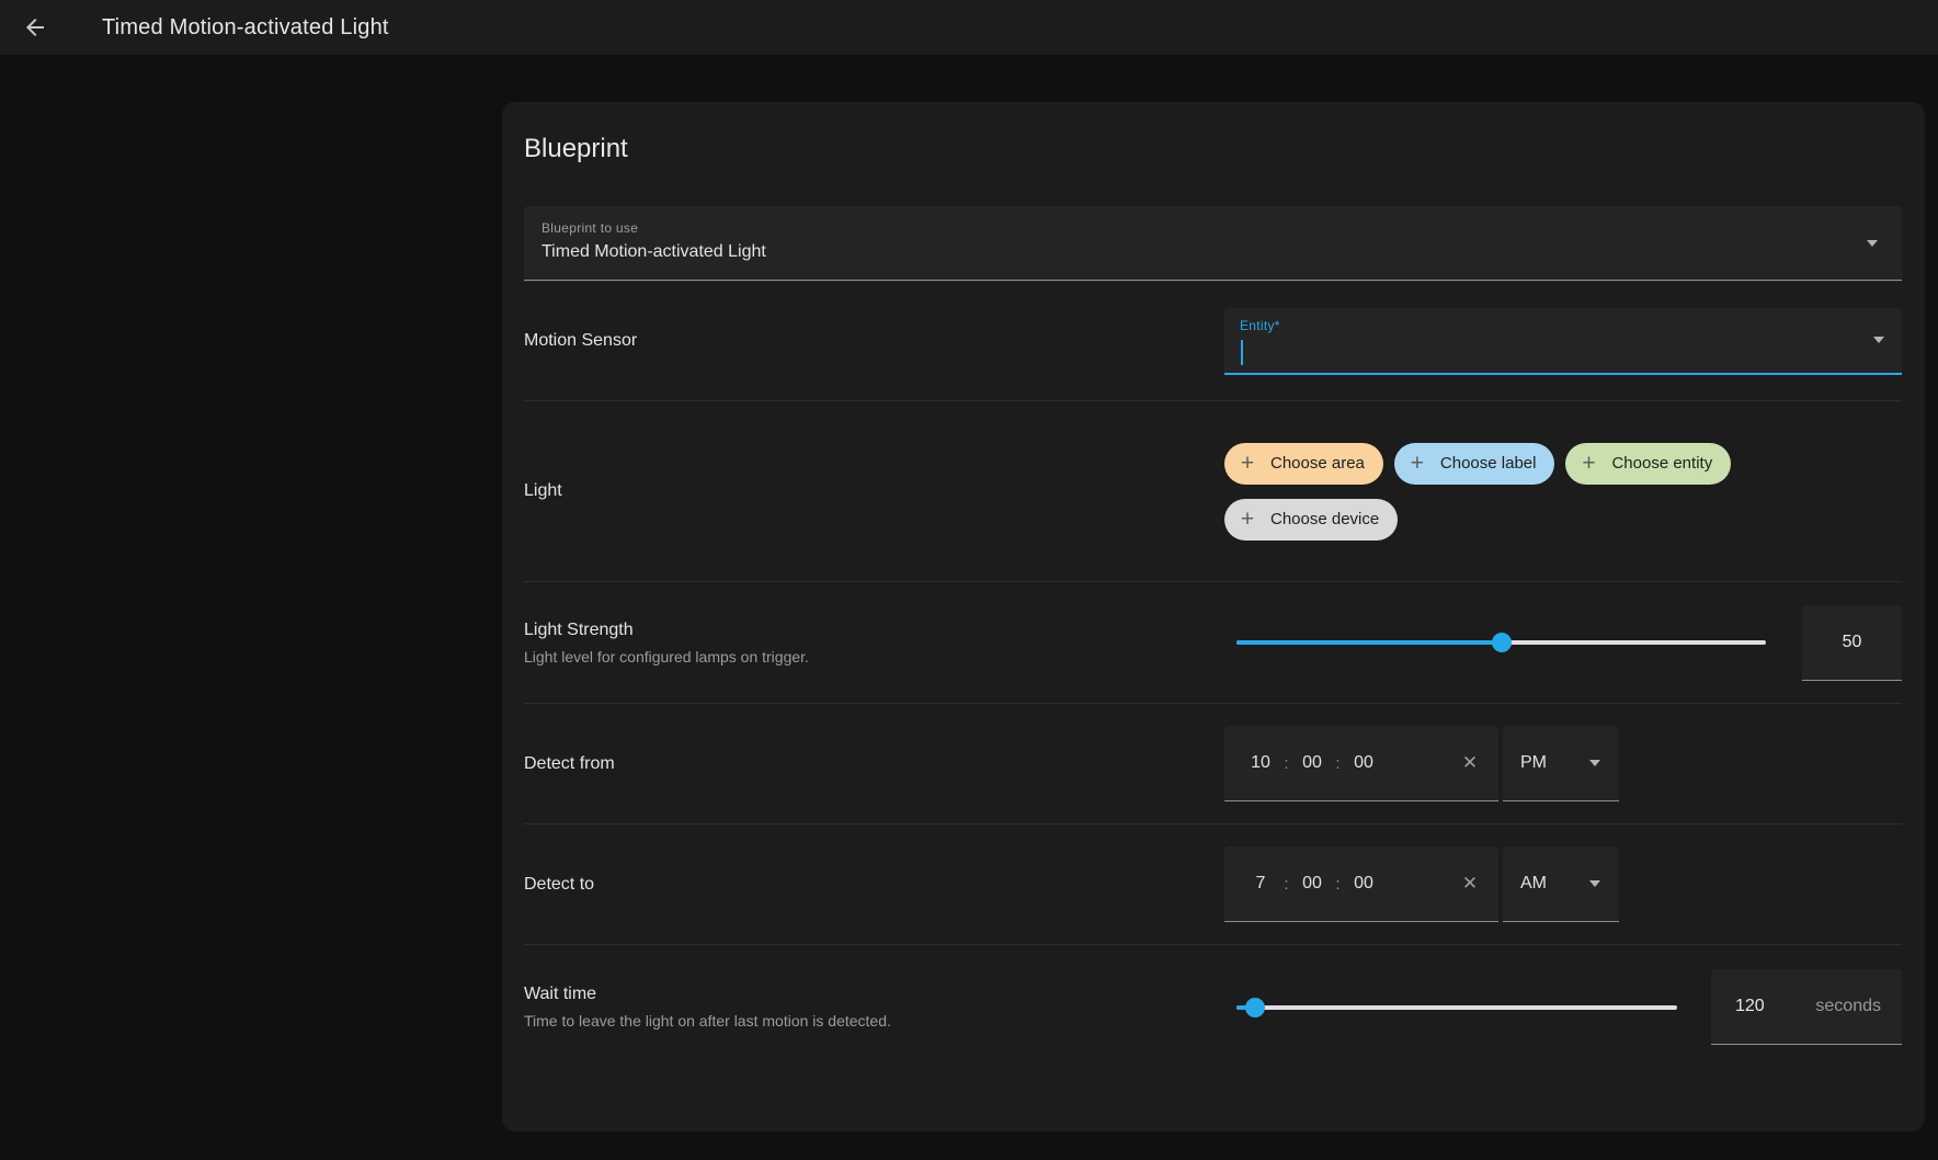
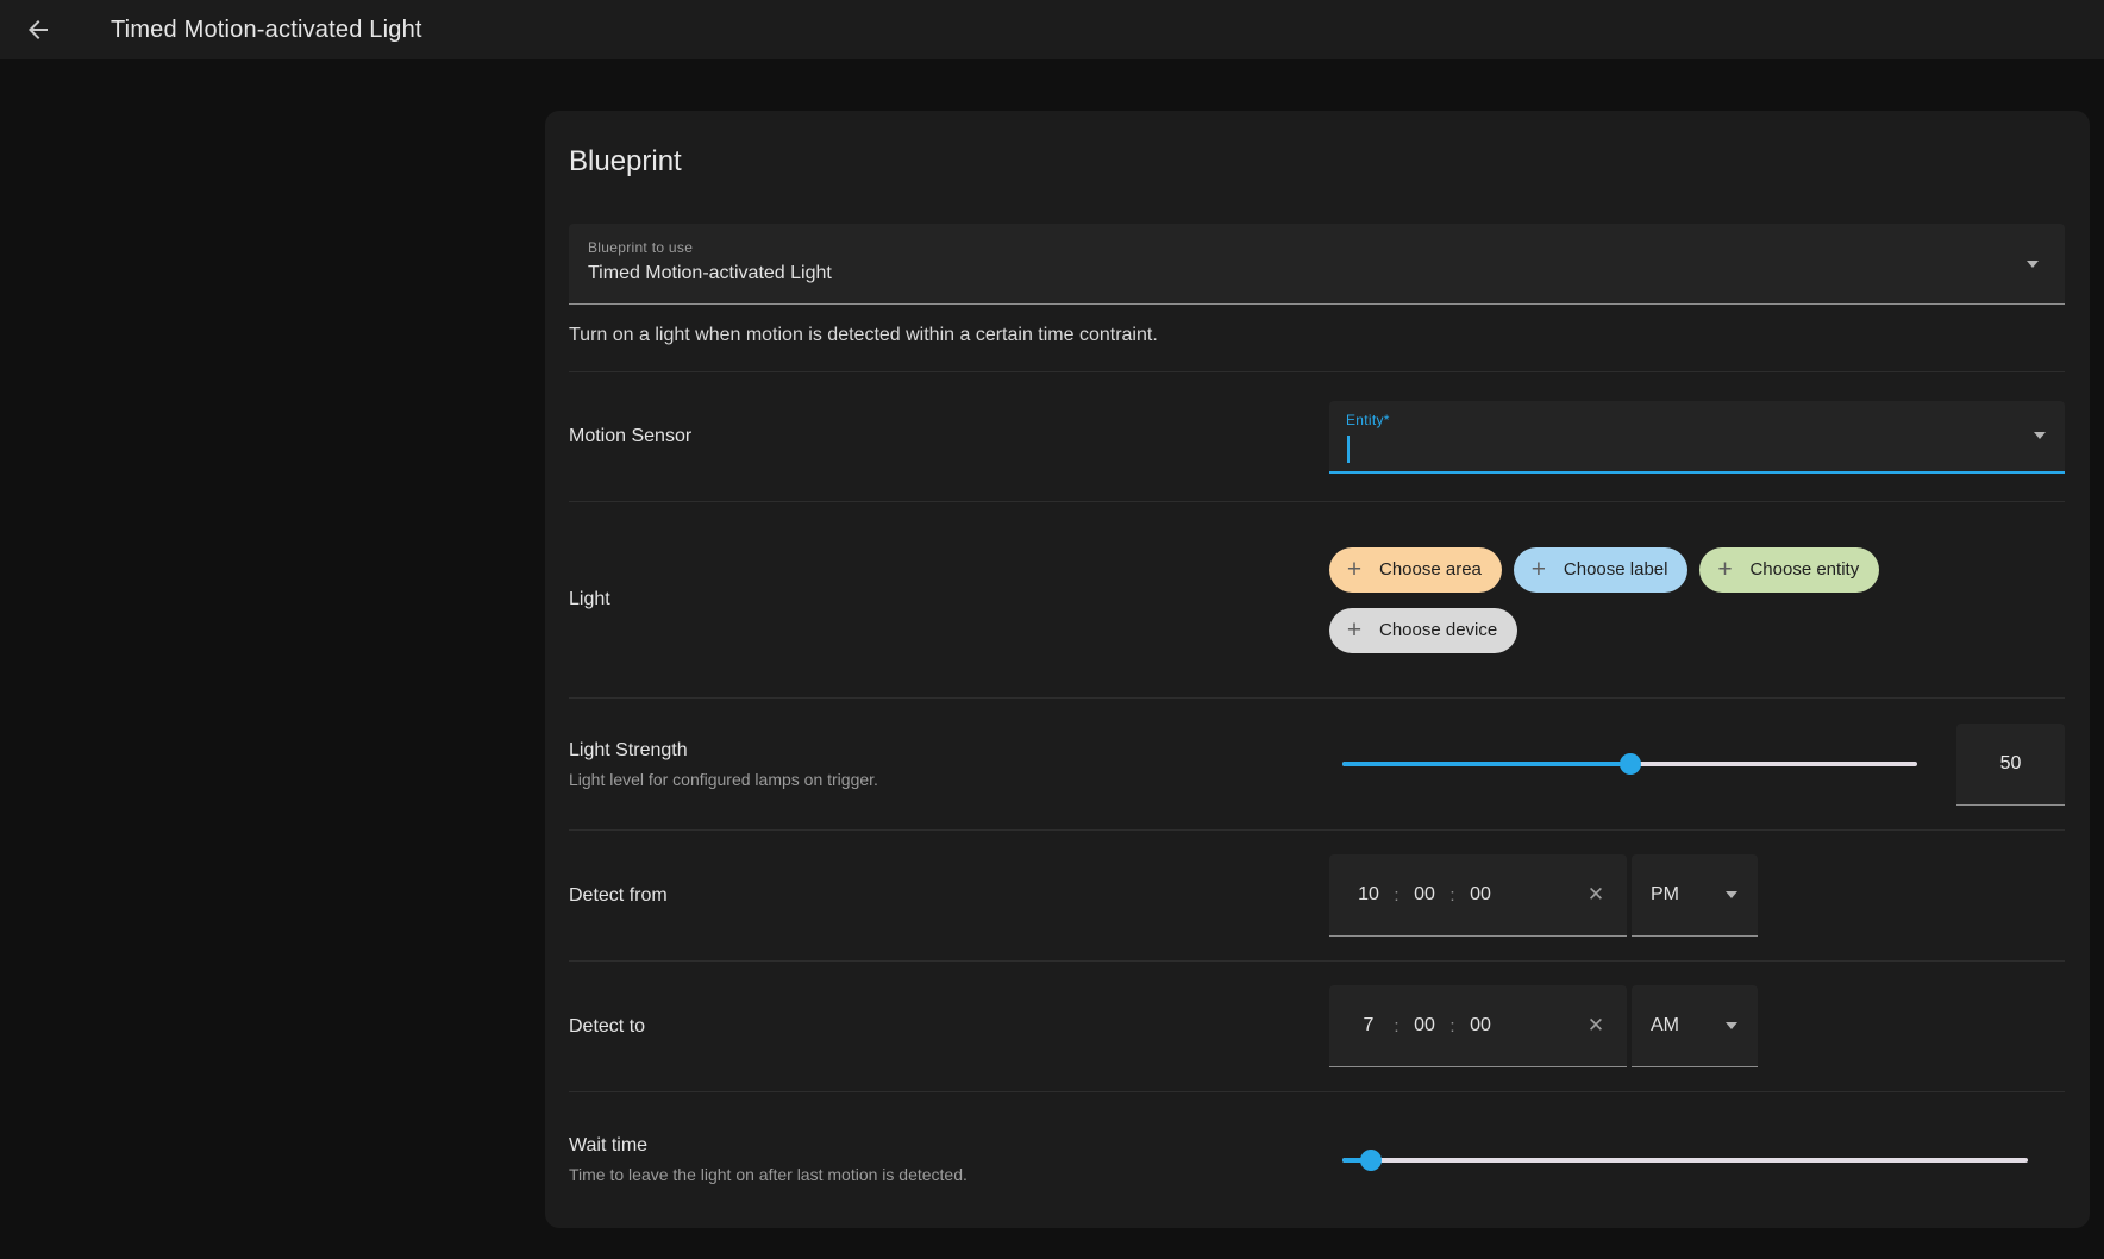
  Timed Motion-activated Light
  Blueprint
  Blueprint to use
  Timed Motion-activated Light
+ Turn on a light when motion is detected within a certain time contraint.
  Motion Sensor
  Entity*
  Light
  Choose area
  Choose label
  Choose entity
  Choose device
  Light Strength
  Light level for configured lamps on trigger.
  50
  Detect from
  10
  :
  00
  :
  00
  PM
  Detect to
  7
  :
  00
  :
  00
  AM
  Wait time
  Time to leave the light on after last motion is detected.
- 120
- seconds
